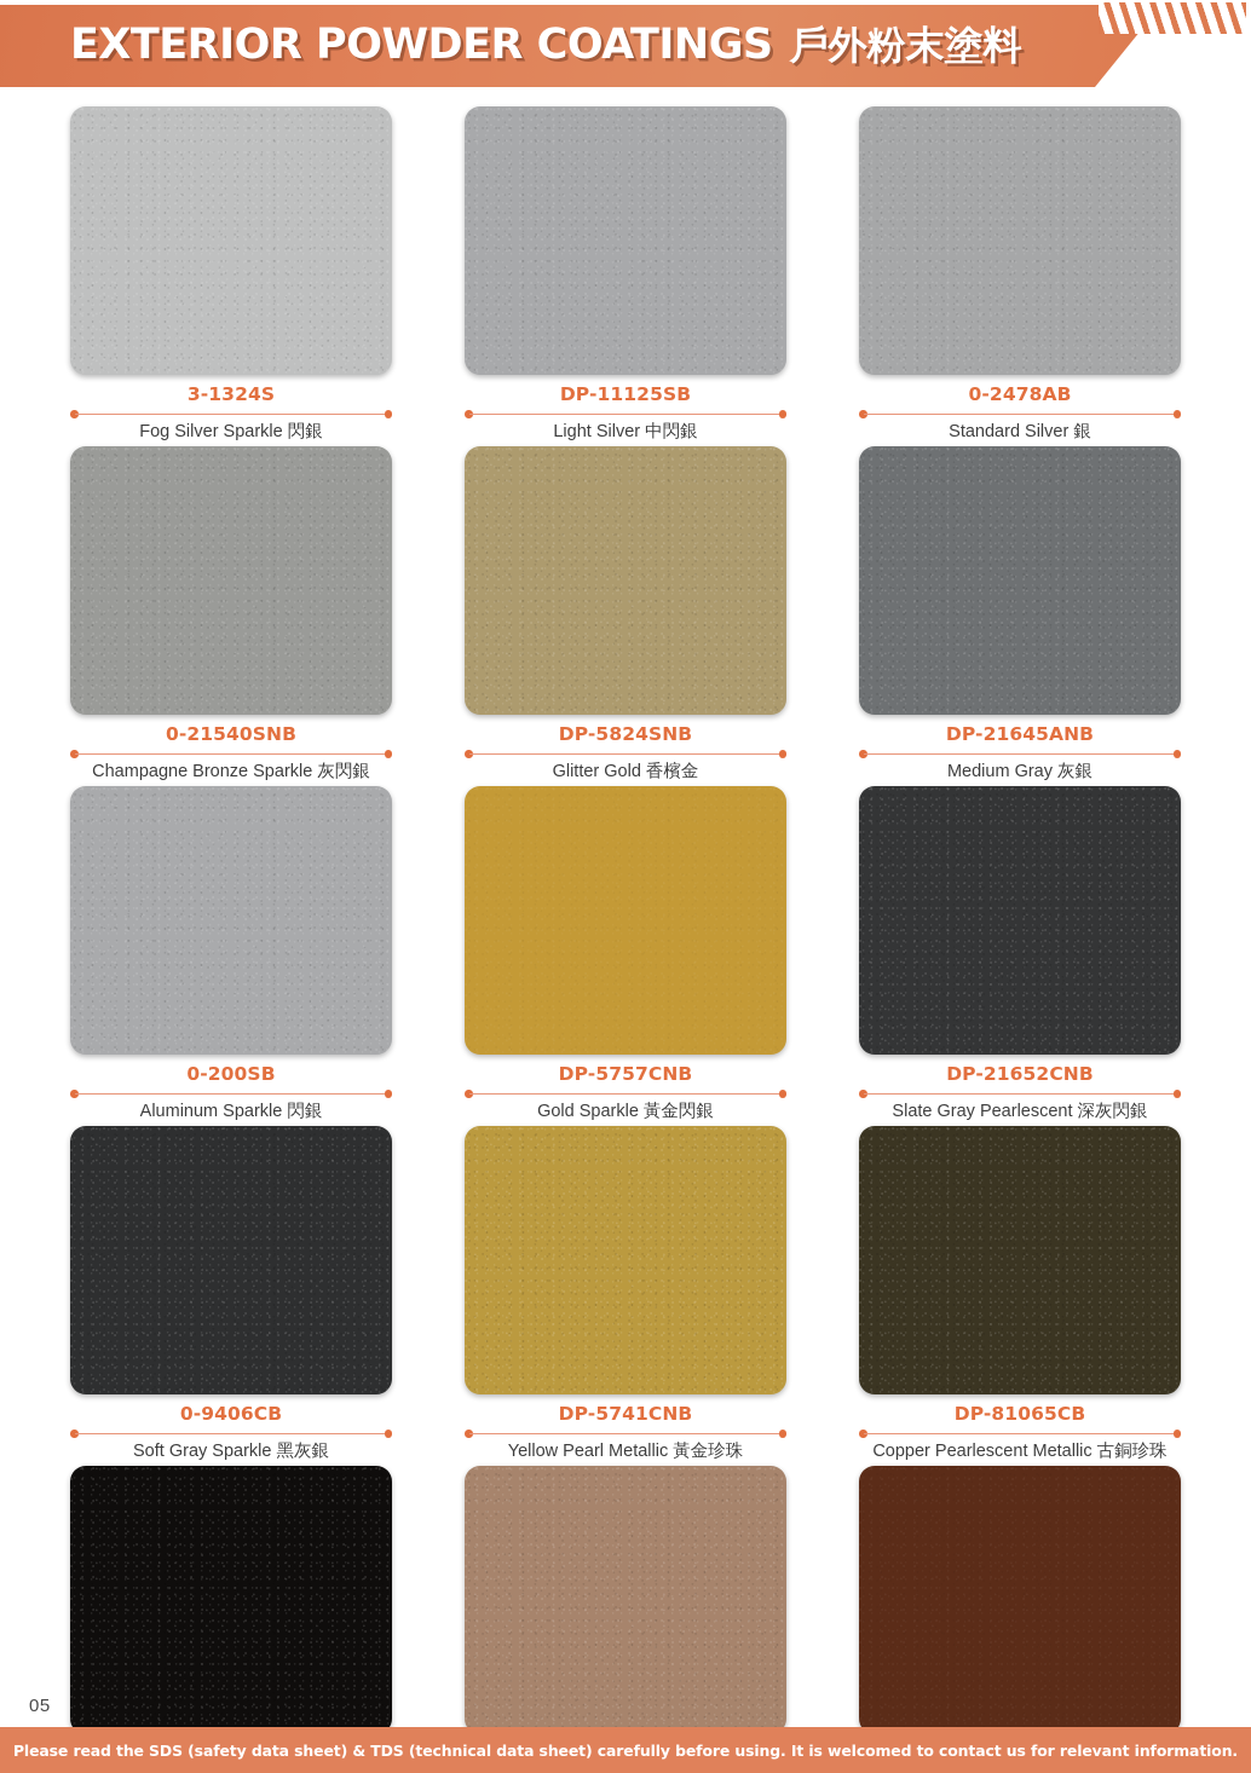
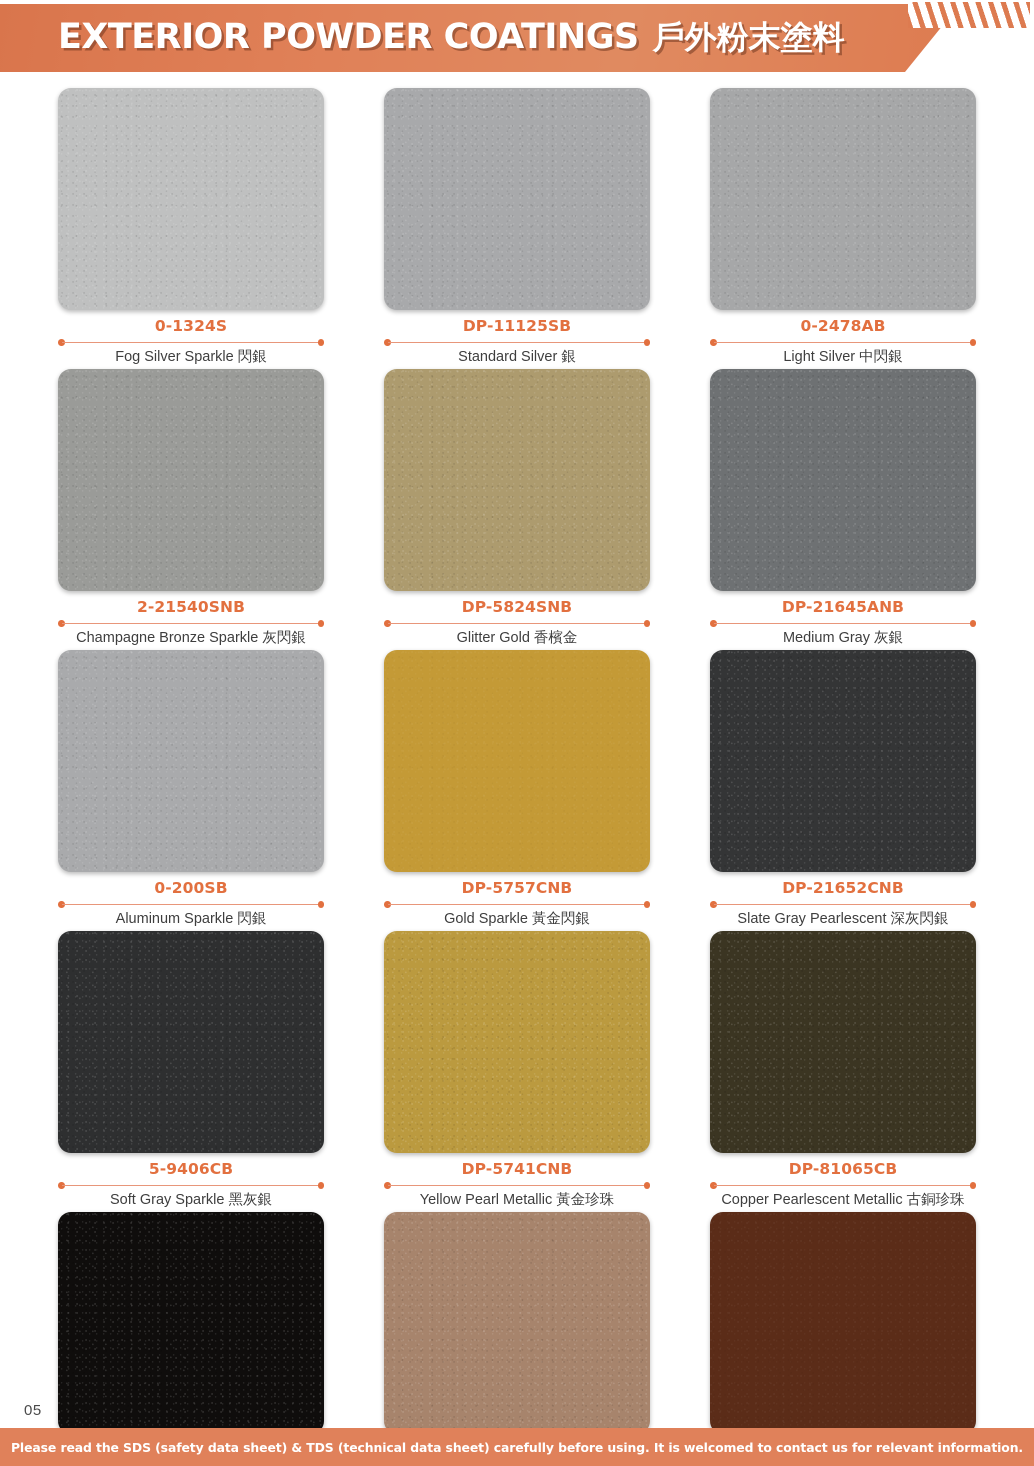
  EXTERIOR POWDER COATINGS 戶外粉末塗料
- 3-1324S
+ 0-1324S
  Fog Silver Sparkle 閃銀
  DP-11125SB
- Light Silver 中閃銀
+ Standard Silver 銀
  0-2478AB
- Standard Silver 銀
+ Light Silver 中閃銀
- 0-21540SNB
+ 2-21540SNB
  Champagne Bronze Sparkle 灰閃銀
  DP-5824SNB
  Glitter Gold 香檳金
  DP-21645ANB
  Medium Gray 灰銀
  0-200SB
  Aluminum Sparkle 閃銀
  DP-5757CNB
  Gold Sparkle 黃金閃銀
  DP-21652CNB
  Slate Gray Pearlescent 深灰閃銀
- 0-9406CB
+ 5-9406CB
  Soft Gray Sparkle 黑灰銀
  DP-5741CNB
  Yellow Pearl Metallic 黃金珍珠
  DP-81065CB
  Copper Pearlescent Metallic 古銅珍珠
  05
  Please read the SDS (safety data sheet) & TDS (technical data sheet) carefully before using. It is welcomed to contact us for relevant information.
